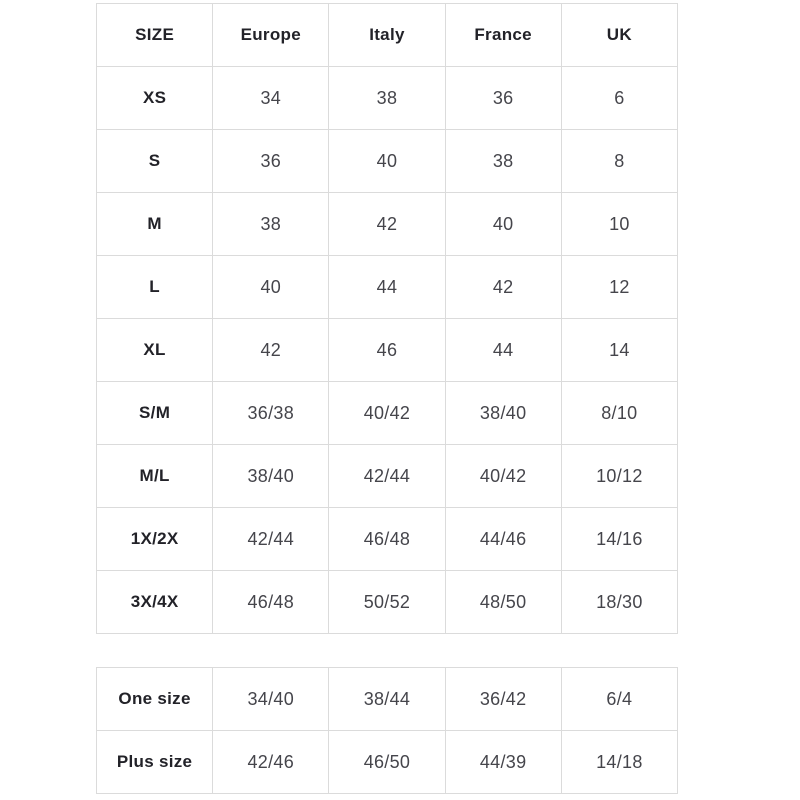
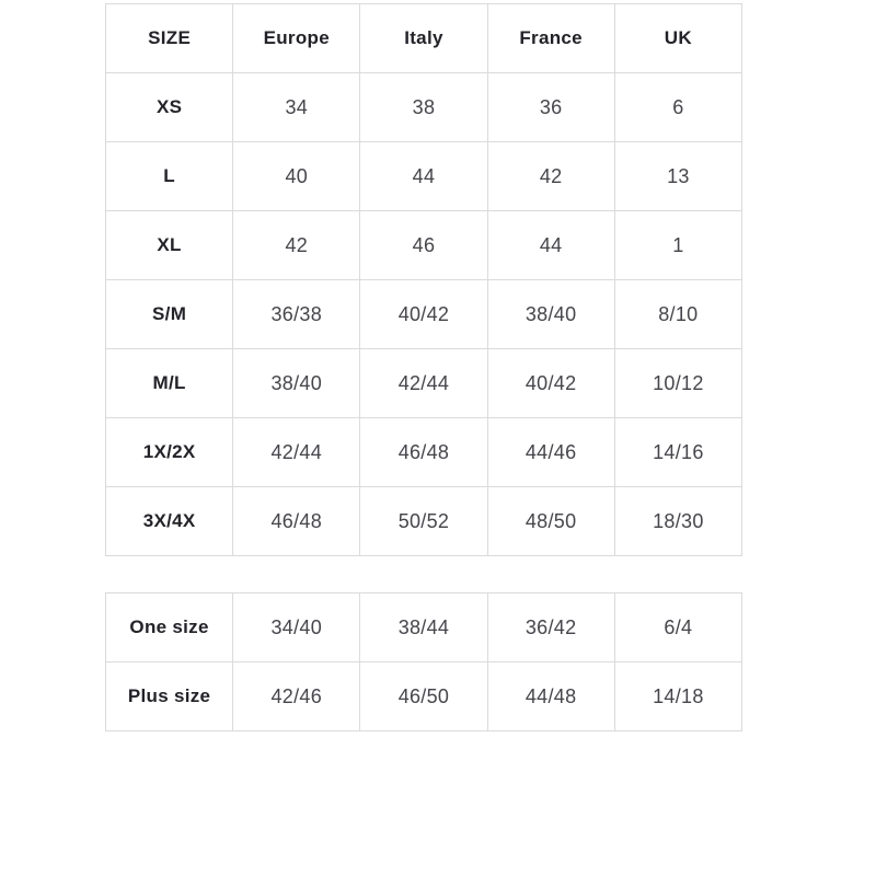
  SIZE	Europe	Italy	France	UK
  XS	34	38	36	6
- S	36	40	38	8
- M	38	42	40	10
- L	40	44	42	12
+ L	40	44	42	13
- XL	42	46	44	14
+ XL	42	46	44	1
  S/M	36/38	40/42	38/40	8/10
  M/L	38/40	42/44	40/42	10/12
  1X/2X	42/44	46/48	44/46	14/16
  3X/4X	46/48	50/52	48/50	18/30
  One size	34/40	38/44	36/42	6/4
- Plus size	42/46	46/50	44/39	14/18
+ Plus size	42/46	46/50	44/48	14/18
